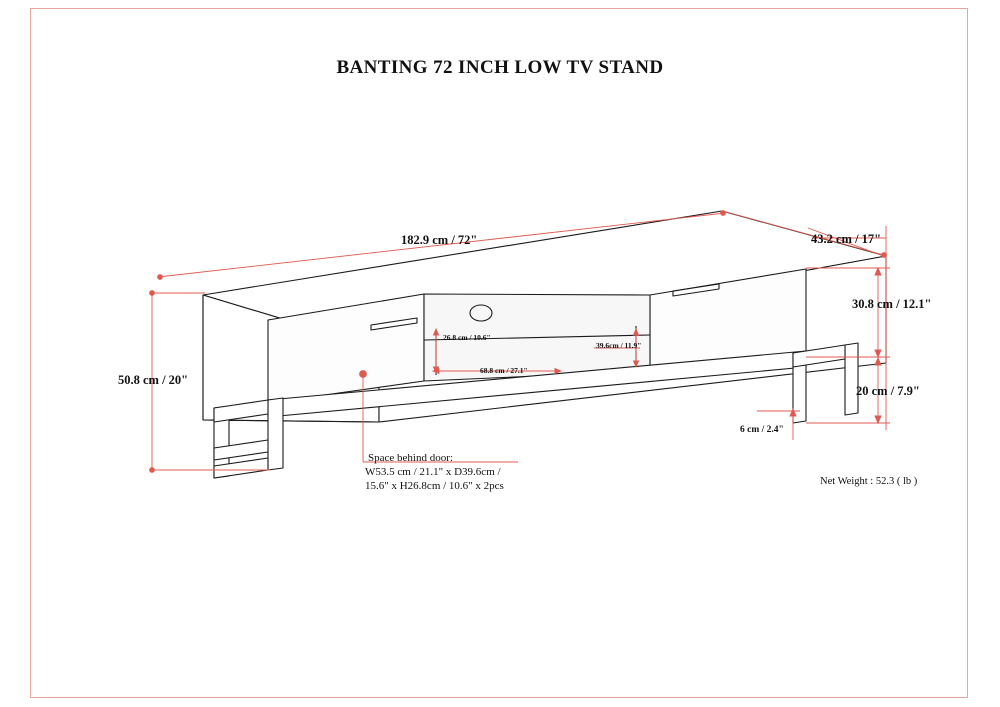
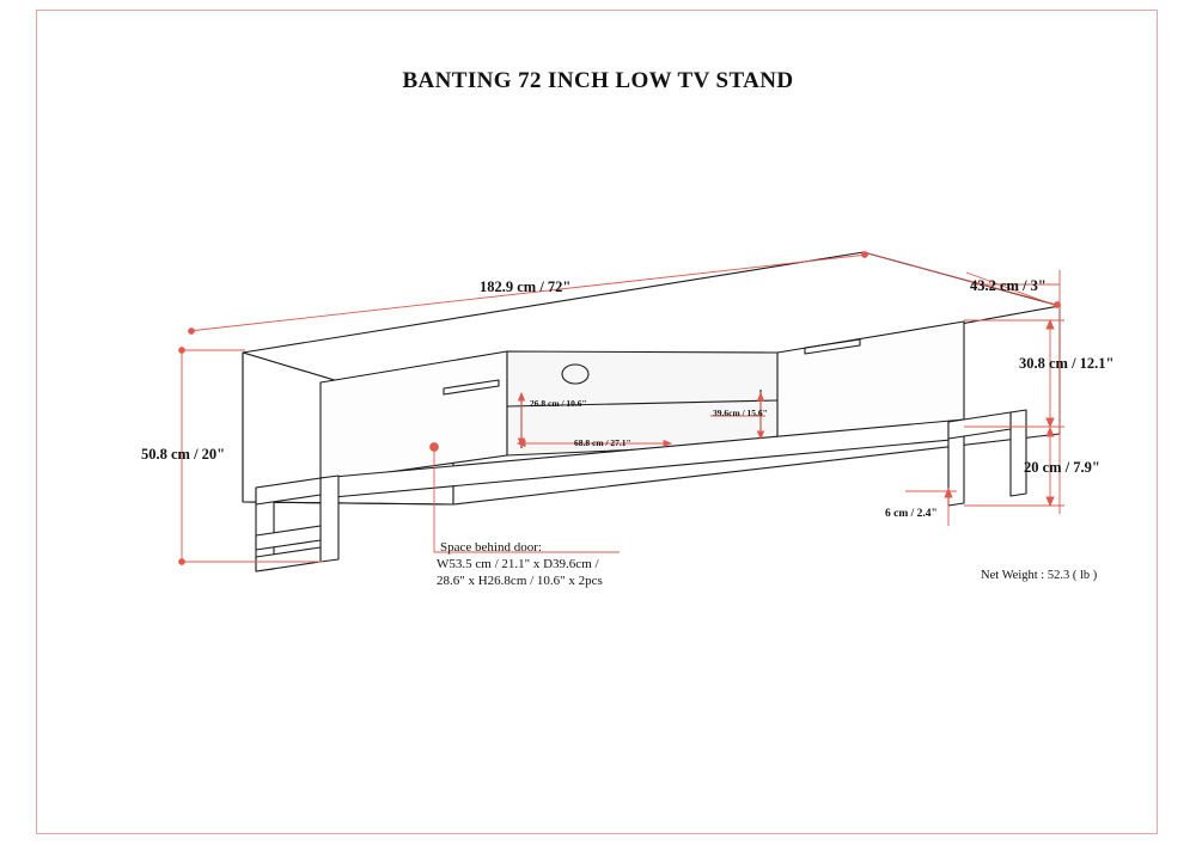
  BANTING 72 INCH LOW TV STAND
  182.9 cm / 72"
- 43.2 cm / 17"
+ 43.2 cm / 3"
  50.8 cm / 20"
  30.8 cm / 12.1"
  20 cm / 7.9"
  6 cm / 2.4"
  26.8 cm / 10.6"
  68.8 cm / 27.1"
- 39.6cm / 11.9"
+ 39.6cm / 15.6"
  Space behind door:
  W53.5 cm / 21.1" x D39.6cm /
- 15.6" x H26.8cm / 10.6" x 2pcs
+ 28.6" x H26.8cm / 10.6" x 2pcs
  Net Weight : 52.3 ( lb )
